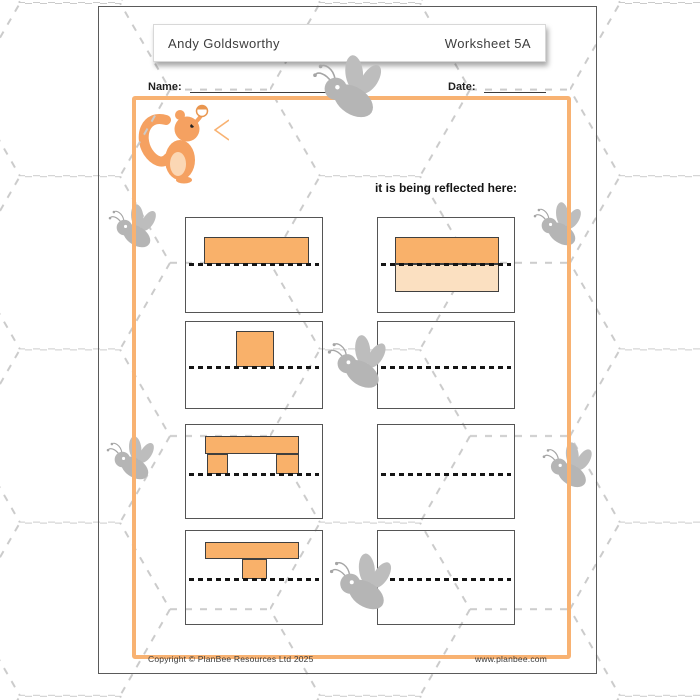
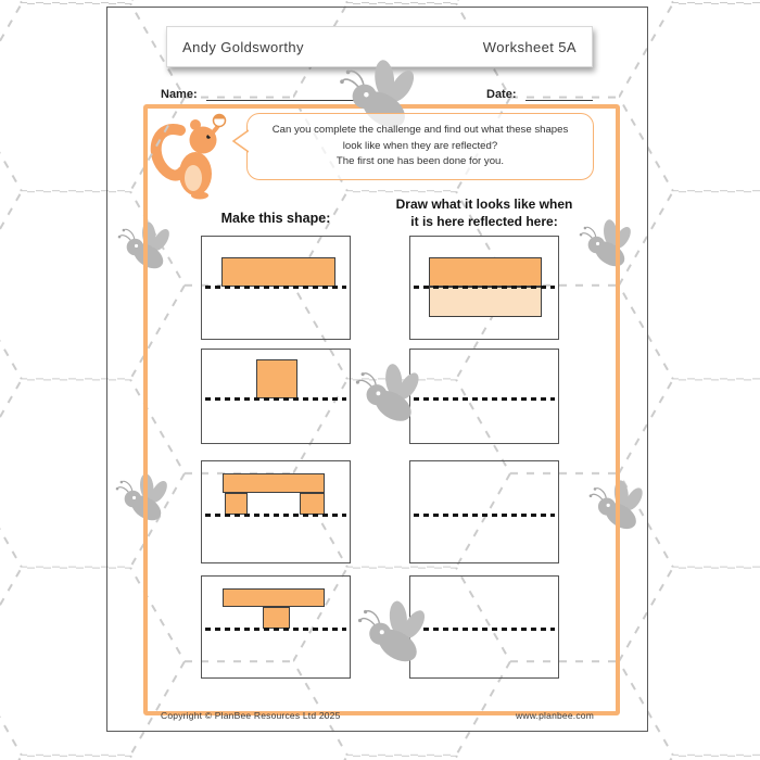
  Andy Goldsworthy
  Worksheet 5A
  Name:
  Date:
+ Can you complete the challenge and find out what these shapes
+ look like when they are reflected?
+ The first one has been done for you.
+ Make this shape:
+ Draw what it looks like when
- it is being reflected here:
+ it is here reflected here:
  Copyright © PlanBee Resources Ltd 2025
  www.planbee.com
